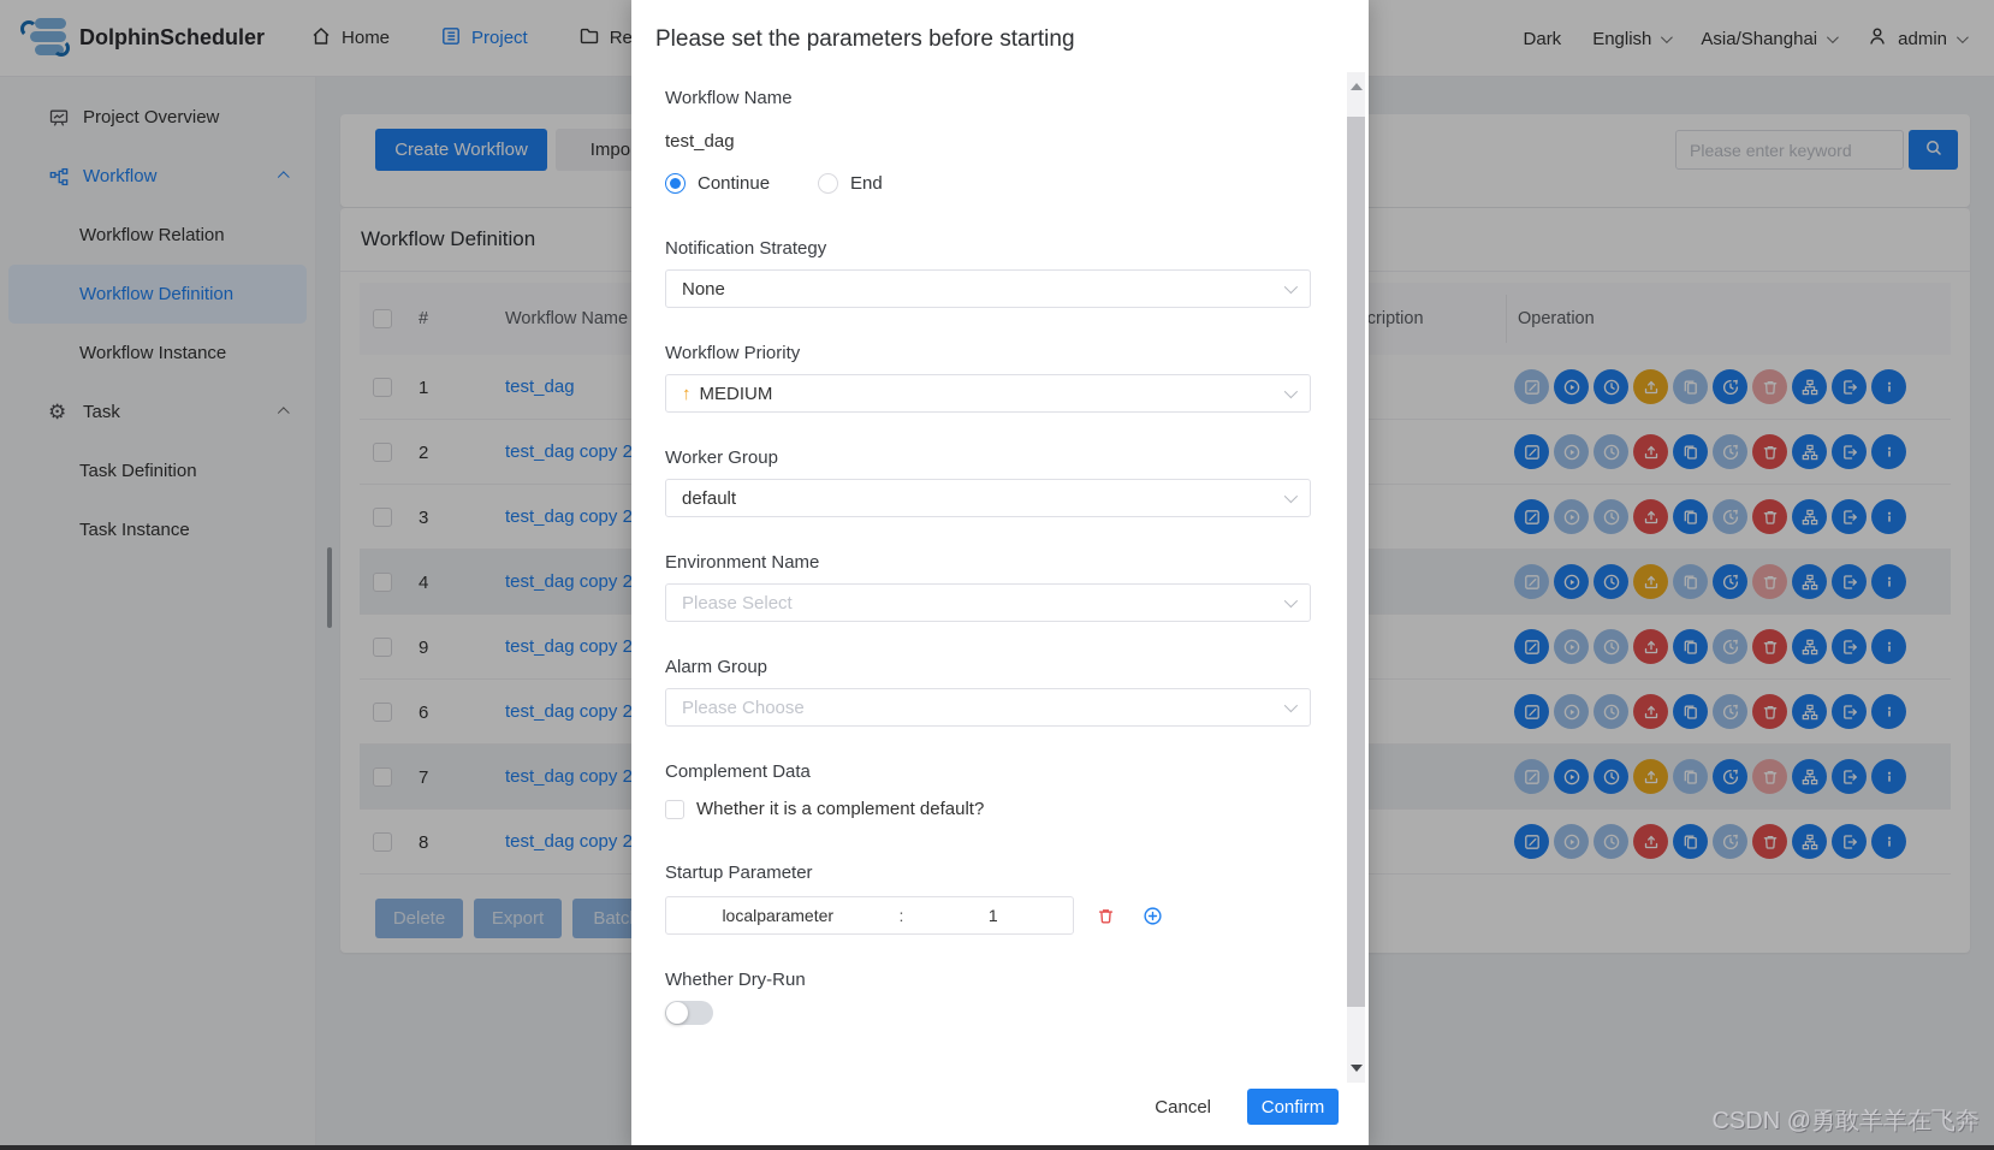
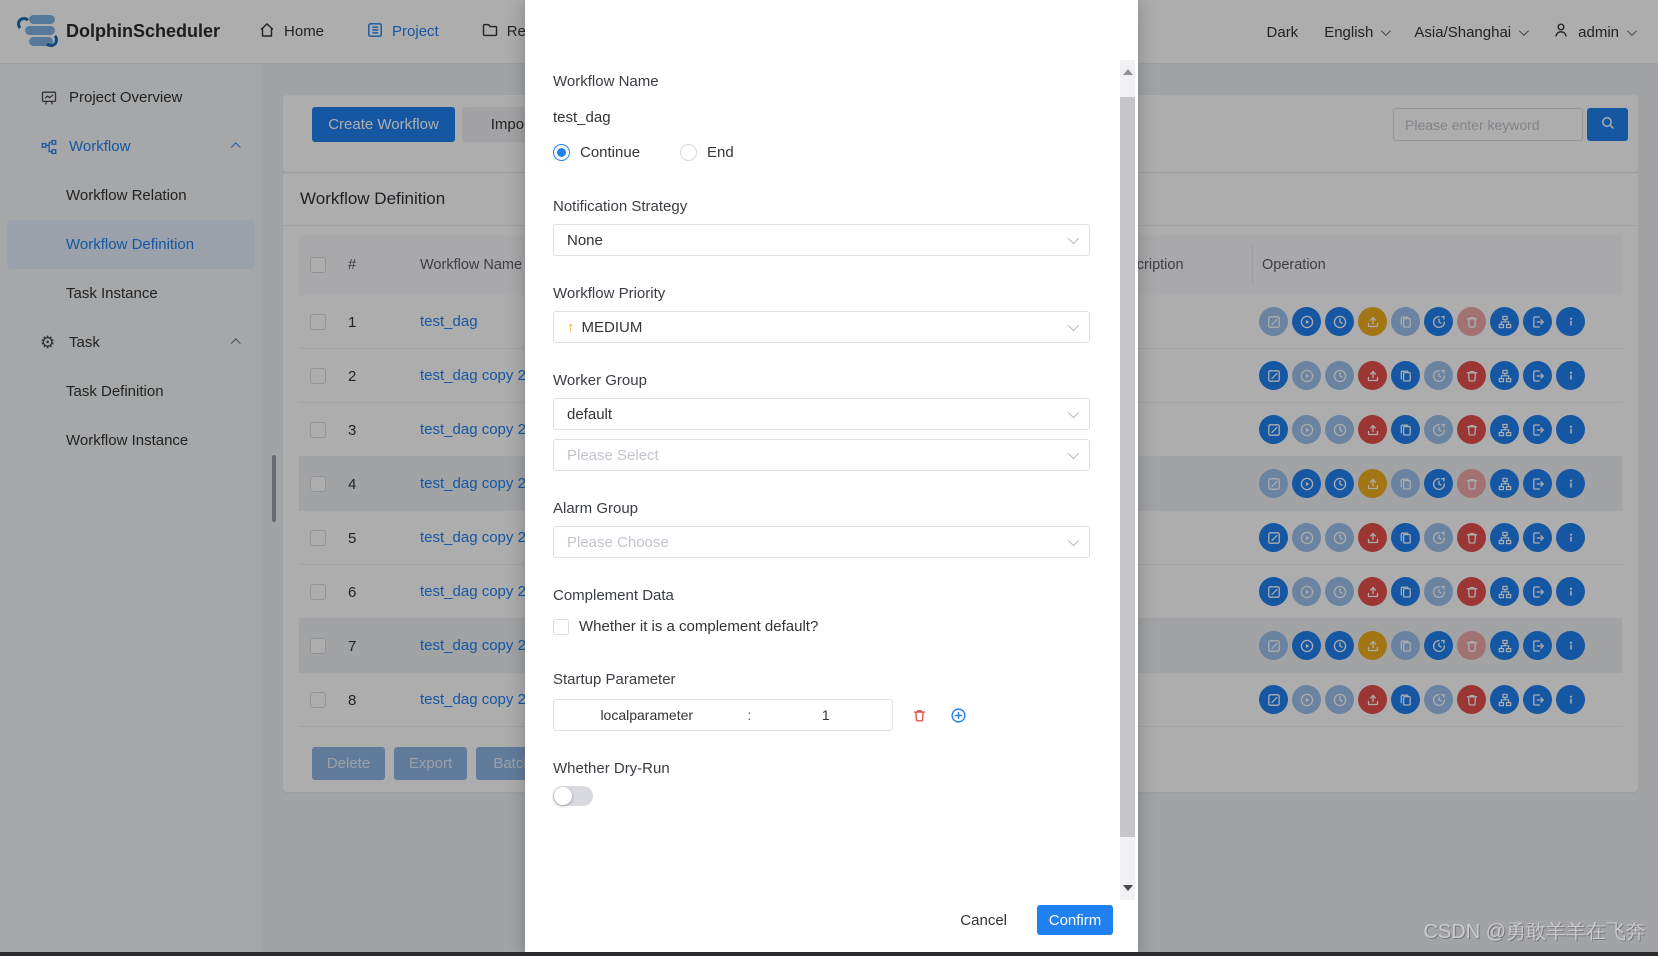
  DolphinScheduler
  Home
  Project
  Dark
  English
  Asia/Shanghai
  admin
  Project Overview
  Workflow
  Workflow Relation
  Workflow Definition
- Workflow Instance
+ Task Instance
  ⚙
  Task
  Task Definition
- Task Instance
+ Workflow Instance
  Create Workflow
  Please enter keyword
  Workflow Definition
  #
  Workflow Name
  cription
  Operation
  1
  test_dag
  2
  test_dag copy 2
  3
  test_dag copy 2
  4
  test_dag copy 2
- 9
+ 5
  test_dag copy 2
  6
  test_dag copy 2
  7
  test_dag copy 2
  8
  test_dag copy 2
  Delete
  Export
  Batc
- Please set the parameters before starting
  Workflow Name
  test_dag
  Continue
  End
  Notification Strategy
  None
  Workflow Priority
  ↑
  MEDIUM
  Worker Group
  default
- Environment Name
  Please Select
  Alarm Group
  Please Choose
  Complement Data
  Whether it is a complement default?
  Startup Parameter
  localparameter
  :
  1
  Whether Dry-Run
  Cancel
  Confirm
  CSDN @勇敢羊羊在飞奔
